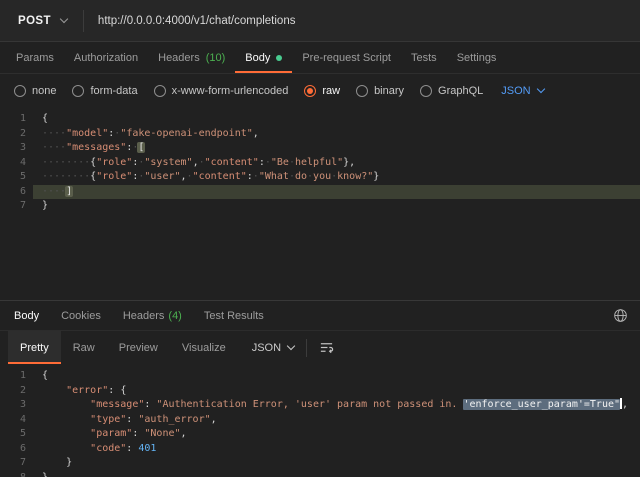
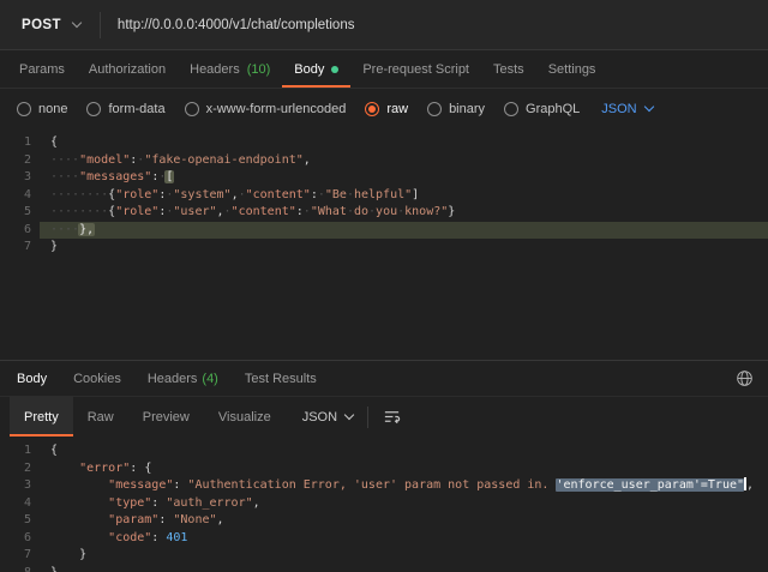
  POST
  http://0.0.0.0:4000/v1/chat/completions
  Params
  Authorization
  Headers
  (10)
  Body
  Pre-request Script
  Tests
  Settings
  none
  form-data
  x-www-form-urlencoded
  raw
  binary
  GraphQL
  JSON
  1
  {
  2
  ····"model":·"fake-openai-endpoint",
  3
  ····"messages":·[
  4
- ········{"role":·"system",·"content":·"Be·helpful"},
+ ········{"role":·"system",·"content":·"Be·helpful"]
  5
  ········{"role":·"user",·"content":·"What·do·you·know?"}
  6
- ····]
+ ····},
  7
  }
  Body
  Cookies
  Headers
  (4)
  Test Results
  Pretty
  Raw
  Preview
  Visualize
  JSON
  1
  {
  2
  "error": {
  3
  "message": "Authentication Error, 'user' param not passed in. 'enforce_user_param'=True" ,
  4
  "type": "auth_error",
  5
  "param": "None",
  6
  "code": 401
  7
  }
